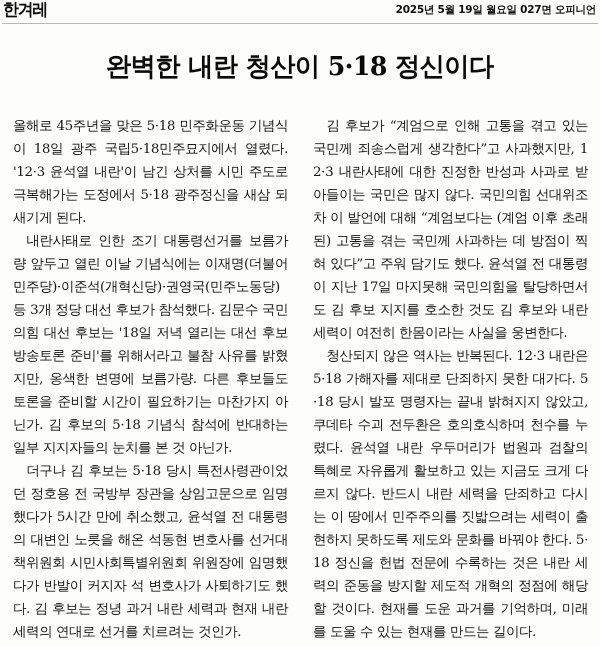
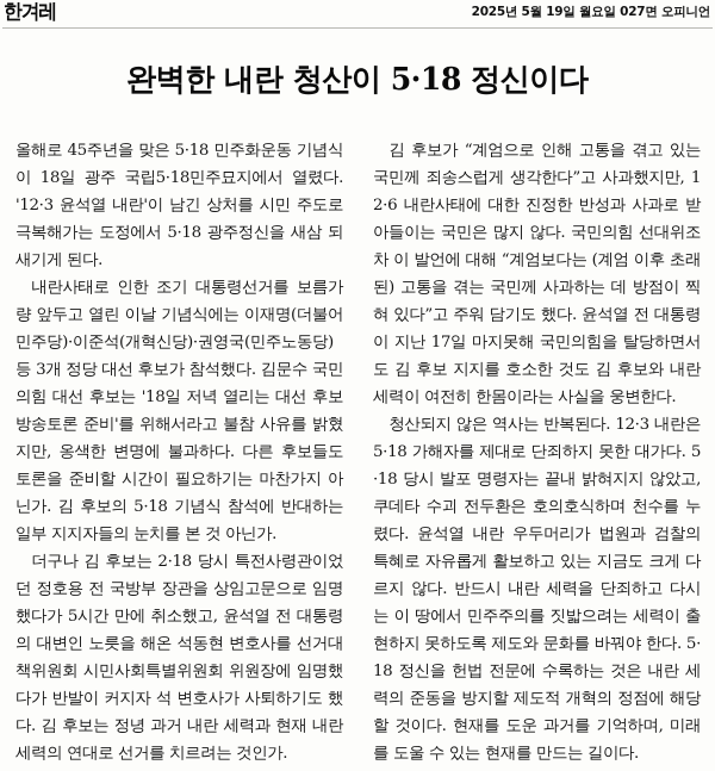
  한겨레
  2025년 5월 19일 월요일 027면 오피니언
  완벽한 내란 청산이 5·18 정신이다
  올해로 45주년을 맞은 5·18 민주화운동 기념식이 18일 광주 국립5·18민주묘지에서 열렸다. '12·3 윤석열 내란'이 남긴 상처를 시민 주도로 극복해가는 도정에서 5·18 광주정신을 새삼 되새기게 된다.
- 내란사태로 인한 조기 대통령선거를 보름가량 앞두고 열린 이날 기념식에는 이재명(더불어민주당)·이준석(개혁신당)·권영국(민주노동당) 등 3개 정당 대선 후보가 참석했다. 김문수 국민의힘 대선 후보는 '18일 저녁 열리는 대선 후보 방송토론 준비'를 위해서라고 불참 사유를 밝혔지만, 옹색한 변명에 보름가량. 다른 후보들도 토론을 준비할 시간이 필요하기는 마찬가지 아닌가. 김 후보의 5·18 기념식 참석에 반대하는 일부 지지자들의 눈치를 본 것 아닌가.
+ 내란사태로 인한 조기 대통령선거를 보름가량 앞두고 열린 이날 기념식에는 이재명(더불어민주당)·이준석(개혁신당)·권영국(민주노동당) 등 3개 정당 대선 후보가 참석했다. 김문수 국민의힘 대선 후보는 '18일 저녁 열리는 대선 후보 방송토론 준비'를 위해서라고 불참 사유를 밝혔지만, 옹색한 변명에 불과하다. 다른 후보들도 토론을 준비할 시간이 필요하기는 마찬가지 아닌가. 김 후보의 5·18 기념식 참석에 반대하는 일부 지지자들의 눈치를 본 것 아닌가.
- 더구나 김 후보는 5·18 당시 특전사령관이었던 정호용 전 국방부 장관을 상임고문으로 임명했다가 5시간 만에 취소했고, 윤석열 전 대통령의 대변인 노릇을 해온 석동현 변호사를 선거대책위원회 시민사회특별위원회 위원장에 임명했다가 반발이 커지자 석 변호사가 사퇴하기도 했다. 김 후보는 정녕 과거 내란 세력과 현재 내란 세력의 연대로 선거를 치르려는 것인가.
+ 더구나 김 후보는 2·18 당시 특전사령관이었던 정호용 전 국방부 장관을 상임고문으로 임명했다가 5시간 만에 취소했고, 윤석열 전 대통령의 대변인 노릇을 해온 석동현 변호사를 선거대책위원회 시민사회특별위원회 위원장에 임명했다가 반발이 커지자 석 변호사가 사퇴하기도 했다. 김 후보는 정녕 과거 내란 세력과 현재 내란 세력의 연대로 선거를 치르려는 것인가.
- 김 후보가 “계엄으로 인해 고통을 겪고 있는 국민께 죄송스럽게 생각한다”고 사과했지만, 12·3 내란사태에 대한 진정한 반성과 사과로 받아들이는 국민은 많지 않다. 국민의힘 선대위조차 이 발언에 대해 “계엄보다는 (계엄 이후 초래된) 고통을 겪는 국민께 사과하는 데 방점이 찍혀 있다”고 주워 담기도 했다. 윤석열 전 대통령이 지난 17일 마지못해 국민의힘을 탈당하면서도 김 후보 지지를 호소한 것도 김 후보와 내란 세력이 여전히 한몸이라는 사실을 웅변한다.
+ 김 후보가 “계엄으로 인해 고통을 겪고 있는 국민께 죄송스럽게 생각한다”고 사과했지만, 12·6 내란사태에 대한 진정한 반성과 사과로 받아들이는 국민은 많지 않다. 국민의힘 선대위조차 이 발언에 대해 “계엄보다는 (계엄 이후 초래된) 고통을 겪는 국민께 사과하는 데 방점이 찍혀 있다”고 주워 담기도 했다. 윤석열 전 대통령이 지난 17일 마지못해 국민의힘을 탈당하면서도 김 후보 지지를 호소한 것도 김 후보와 내란 세력이 여전히 한몸이라는 사실을 웅변한다.
  청산되지 않은 역사는 반복된다. 12·3 내란은 5·18 가해자를 제대로 단죄하지 못한 대가다. 5·18 당시 발포 명령자는 끝내 밝혀지지 않았고, 쿠데타 수괴 전두환은 호의호식하며 천수를 누렸다. 윤석열 내란 우두머리가 법원과 검찰의 특혜로 자유롭게 활보하고 있는 지금도 크게 다르지 않다. 반드시 내란 세력을 단죄하고 다시는 이 땅에서 민주주의를 짓밟으려는 세력이 출현하지 못하도록 제도와 문화를 바꿔야 한다. 5·18 정신을 헌법 전문에 수록하는 것은 내란 세력의 준동을 방지할 제도적 개혁의 정점에 해당할 것이다. 현재를 도운 과거를 기억하며, 미래를 도울 수 있는 현재를 만드는 길이다.
